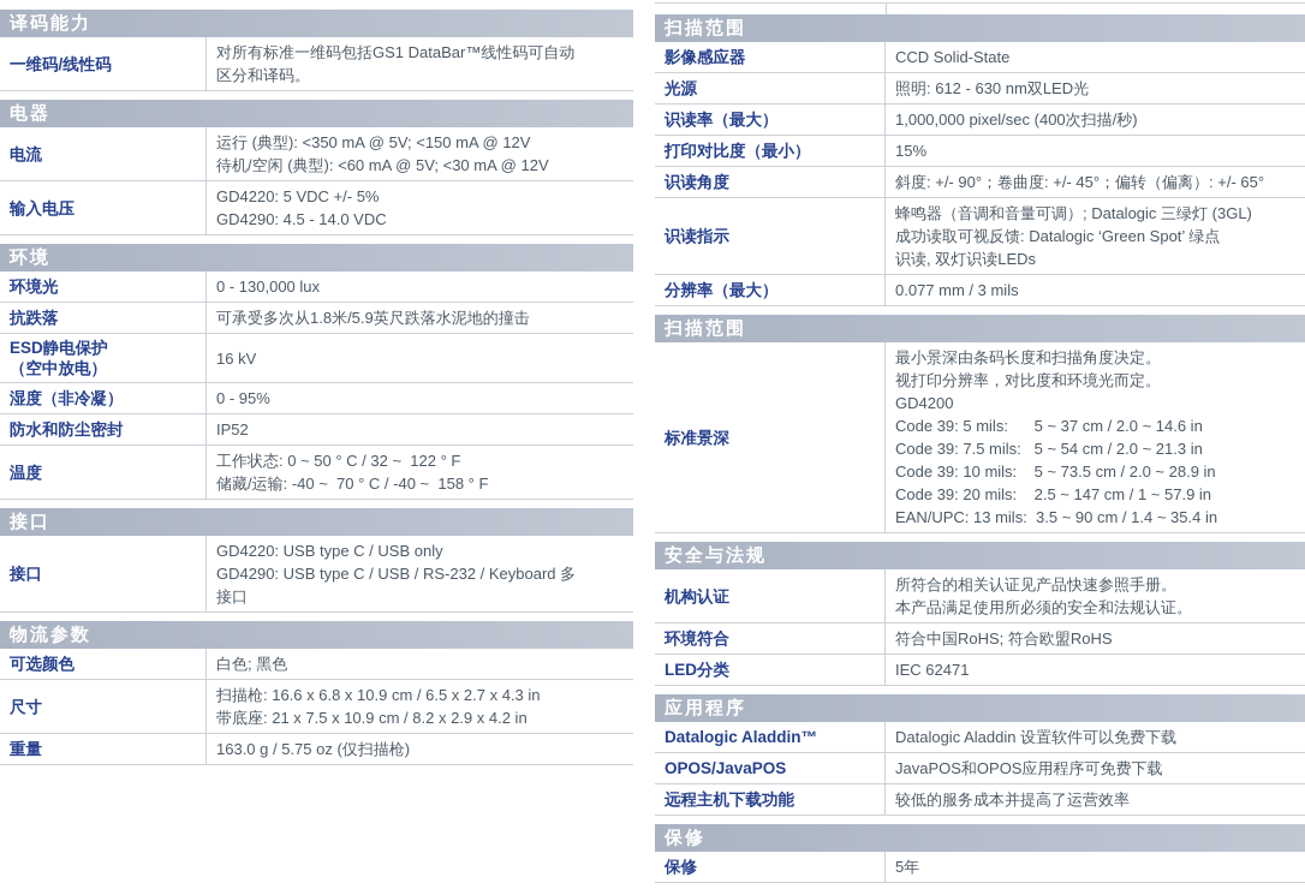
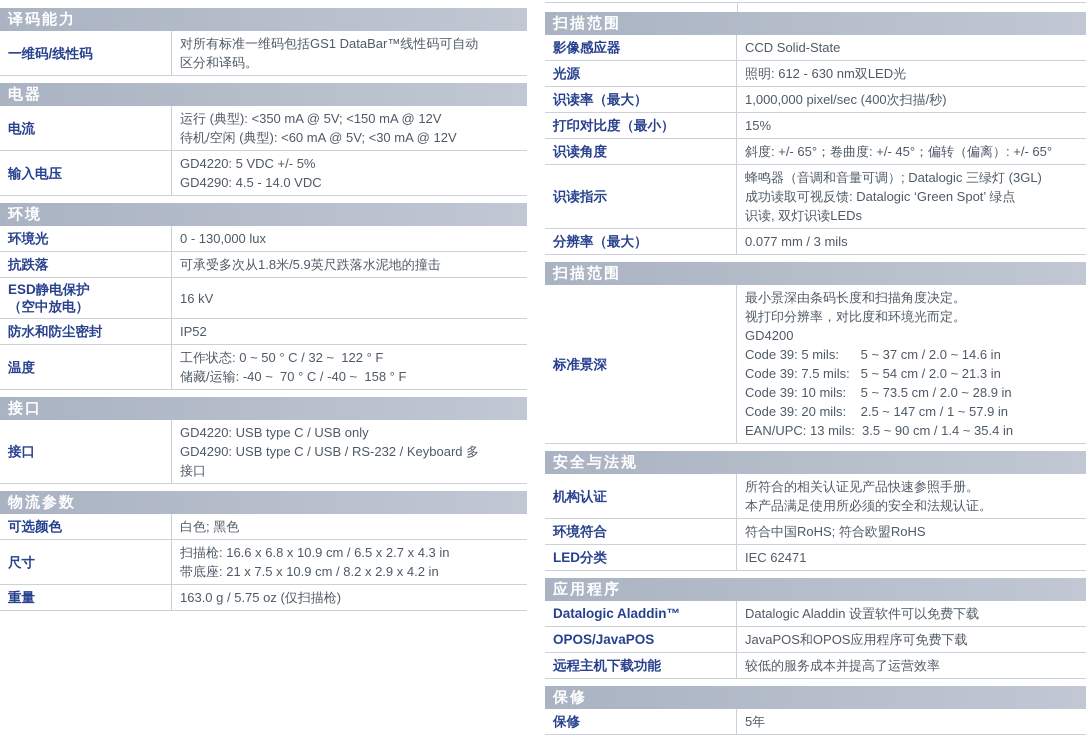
  译码能力
  一维码/线性码
  对所有标准一维码包括GS1 DataBar™线性码可自动
  区分和译码。
  电器
  电流
  运行 (典型): <350 mA @ 5V; <150 mA @ 12V
  待机/空闲 (典型): <60 mA @ 5V; <30 mA @ 12V
  输入电压
  GD4220: 5 VDC +/- 5%
  GD4290: 4.5 - 14.0 VDC
  环境
  环境光
  0 - 130,000 lux
  抗跌落
  可承受多次从1.8米/5.9英尺跌落水泥地的撞击
  ESD静电保护
  （空中放电）
  16 kV
- 湿度（非冷凝）
- 0 - 95%
  防水和防尘密封
  IP52
  温度
  工作状态: 0 ~ 50 ° C / 32 ~ 122 ° F
  储藏/运输: -40 ~ 70 ° C / -40 ~ 158 ° F
  接口
  接口
  GD4220: USB type C / USB only
  GD4290: USB type C / USB / RS-232 / Keyboard 多
  接口
  物流参数
  可选颜色
  白色; 黑色
  尺寸
  扫描枪: 16.6 x 6.8 x 10.9 cm / 6.5 x 2.7 x 4.3 in
  带底座: 21 x 7.5 x 10.9 cm / 8.2 x 2.9 x 4.2 in
  重量
  163.0 g / 5.75 oz (仅扫描枪)
  扫描范围
  影像感应器
  CCD Solid-State
  光源
  照明: 612 - 630 nm双LED光
  识读率（最大）
  1,000,000 pixel/sec (400次扫描/秒)
  打印对比度（最小）
  15%
  识读角度
- 斜度: +/- 90°；卷曲度: +/- 45°；偏转（偏离）: +/- 65°
+ 斜度: +/- 65°；卷曲度: +/- 45°；偏转（偏离）: +/- 65°
  识读指示
  蜂鸣器（音调和音量可调）; Datalogic 三绿灯 (3GL)
  成功读取可视反馈: Datalogic ‘Green Spot’ 绿点
  识读, 双灯识读LEDs
  分辨率（最大）
  0.077 mm / 3 mils
  扫描范围
  标准景深
  最小景深由条码长度和扫描角度决定。
  视打印分辨率，对比度和环境光而定。
  GD4200
  Code 39: 5 mils: 5 ~ 37 cm / 2.0 ~ 14.6 in
  Code 39: 7.5 mils: 5 ~ 54 cm / 2.0 ~ 21.3 in
  Code 39: 10 mils: 5 ~ 73.5 cm / 2.0 ~ 28.9 in
  Code 39: 20 mils: 2.5 ~ 147 cm / 1 ~ 57.9 in
  EAN/UPC: 13 mils: 3.5 ~ 90 cm / 1.4 ~ 35.4 in
  安全与法规
  机构认证
  所符合的相关认证见产品快速参照手册。
  本产品满足使用所必须的安全和法规认证。
  环境符合
  符合中国RoHS; 符合欧盟RoHS
  LED分类
  IEC 62471
  应用程序
  Datalogic Aladdin™
  Datalogic Aladdin 设置软件可以免费下载
  OPOS/JavaPOS
  JavaPOS和OPOS应用程序可免费下载
  远程主机下载功能
  较低的服务成本并提高了运营效率
  保修
  保修
  5年
